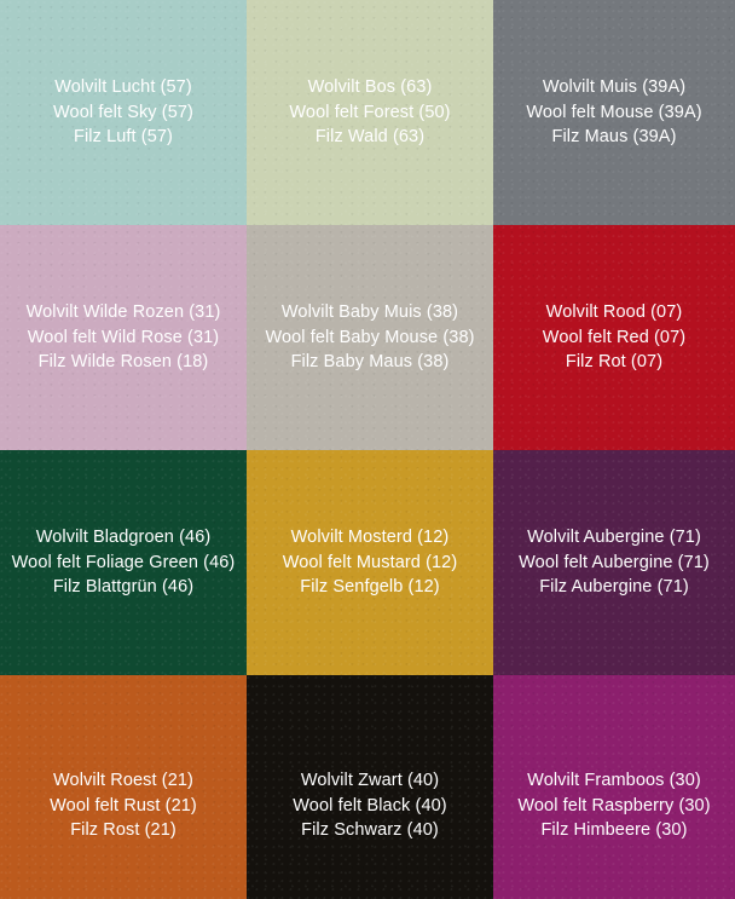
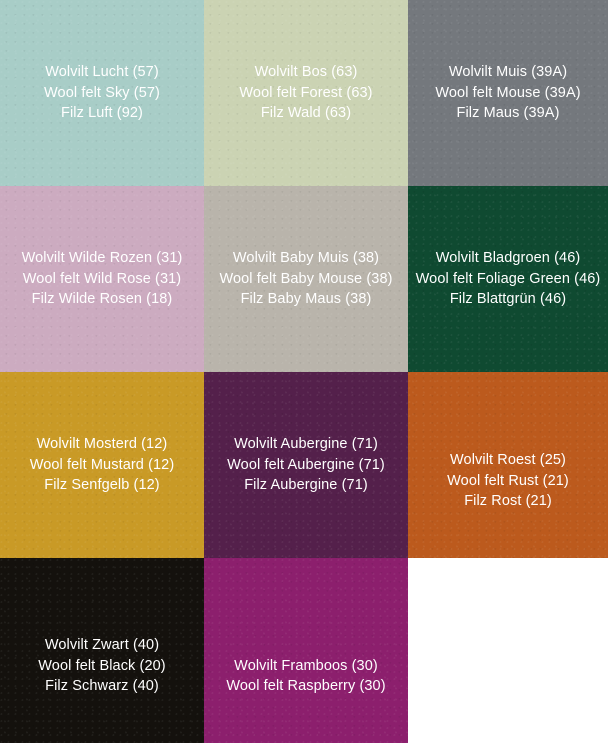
  Wolvilt Lucht (57)
  Wool felt Sky (57)
- Filz Luft (57)
+ Filz Luft (92)
  Wolvilt Bos (63)
- Wool felt Forest (50)
+ Wool felt Forest (63)
  Filz Wald (63)
  Wolvilt Muis (39A)
  Wool felt Mouse (39A)
  Filz Maus (39A)
  Wolvilt Wilde Rozen (31)
  Wool felt Wild Rose (31)
  Filz Wilde Rosen (18)
  Wolvilt Baby Muis (38)
  Wool felt Baby Mouse (38)
  Filz Baby Maus (38)
- Wolvilt Rood (07)
- Wool felt Red (07)
- Filz Rot (07)
  Wolvilt Bladgroen (46)
  Wool felt Foliage Green (46)
  Filz Blattgrün (46)
  Wolvilt Mosterd (12)
  Wool felt Mustard (12)
  Filz Senfgelb (12)
  Wolvilt Aubergine (71)
  Wool felt Aubergine (71)
  Filz Aubergine (71)
- Wolvilt Roest (21)
+ Wolvilt Roest (25)
  Wool felt Rust (21)
  Filz Rost (21)
  Wolvilt Zwart (40)
- Wool felt Black (40)
+ Wool felt Black (20)
  Filz Schwarz (40)
  Wolvilt Framboos (30)
  Wool felt Raspberry (30)
- Filz Himbeere (30)
